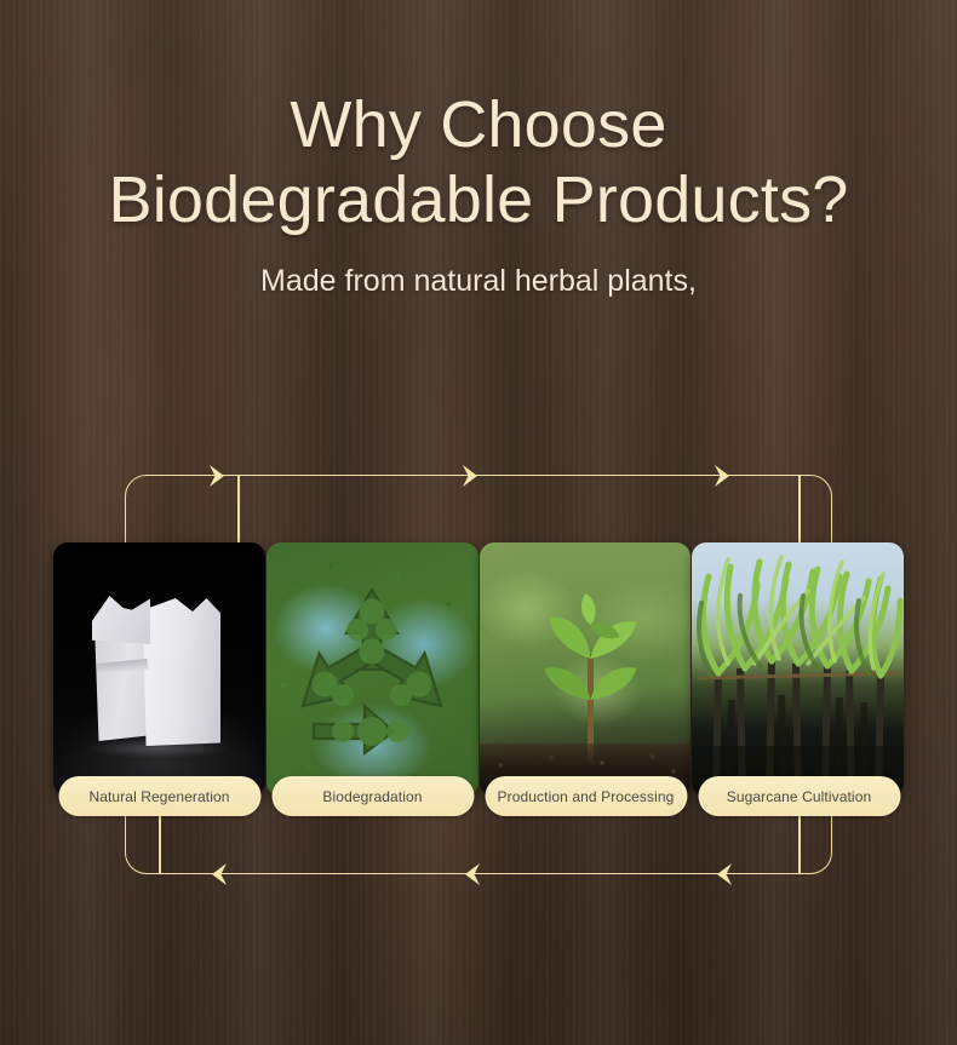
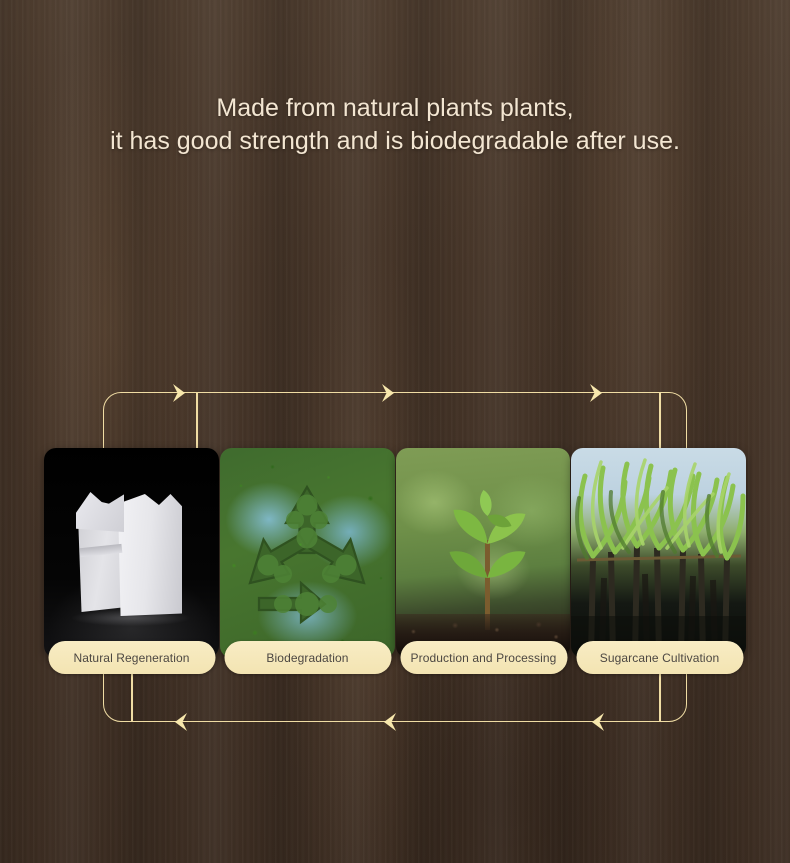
- Why Choose
- Biodegradable Products?
- Made from natural herbal plants,
+ Made from natural plants plants,
+ it has good strength and is biodegradable after use.
  Natural Regeneration
  Biodegradation
  Production and Processing
  Sugarcane Cultivation
